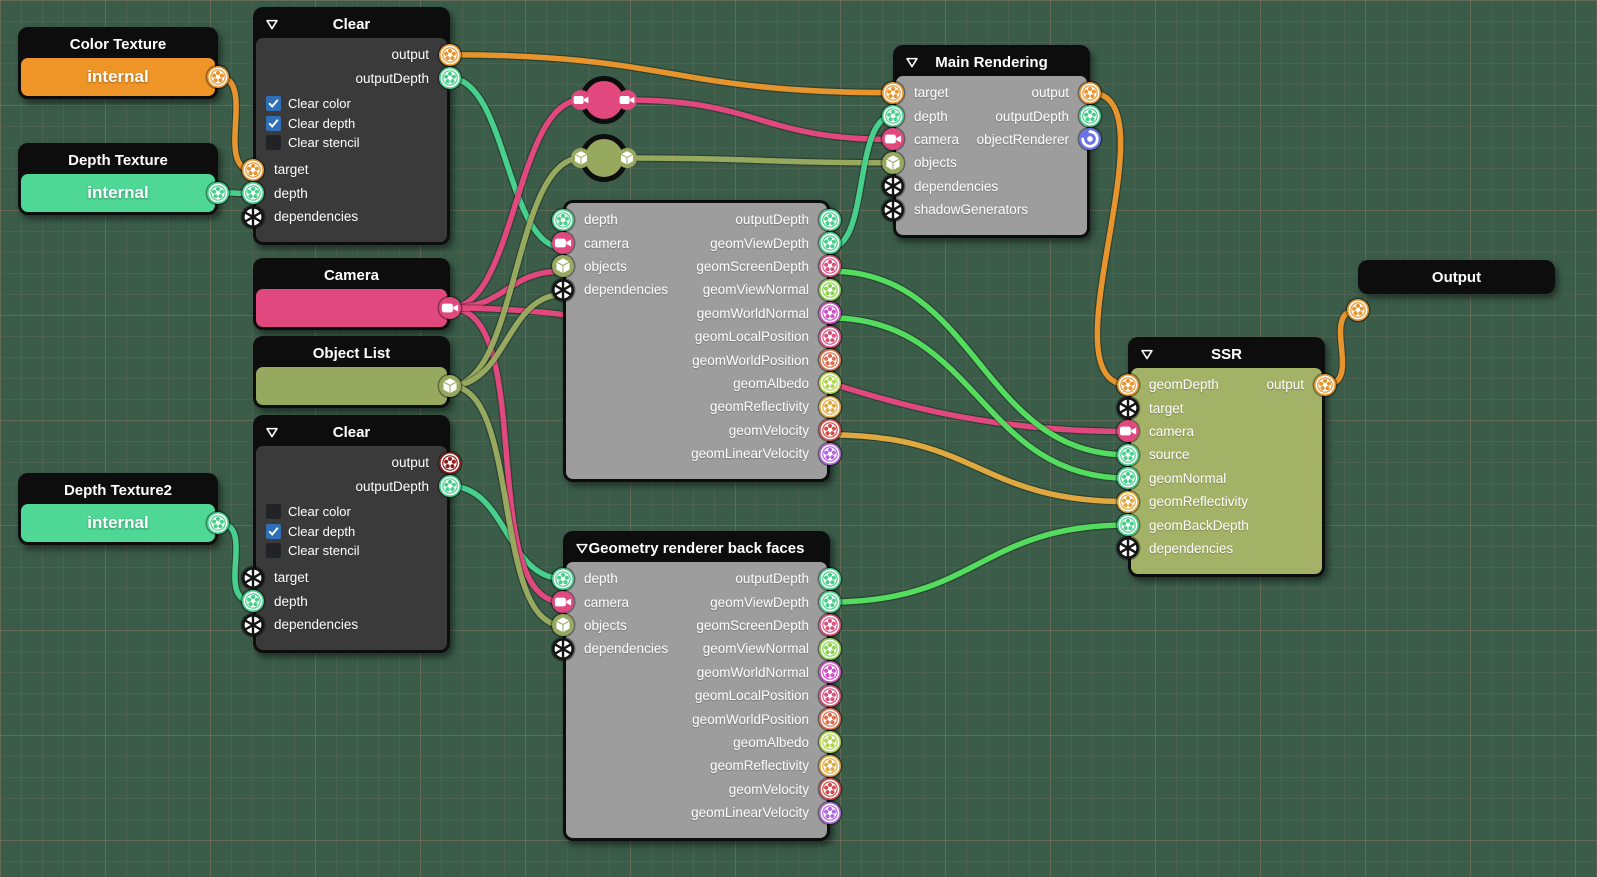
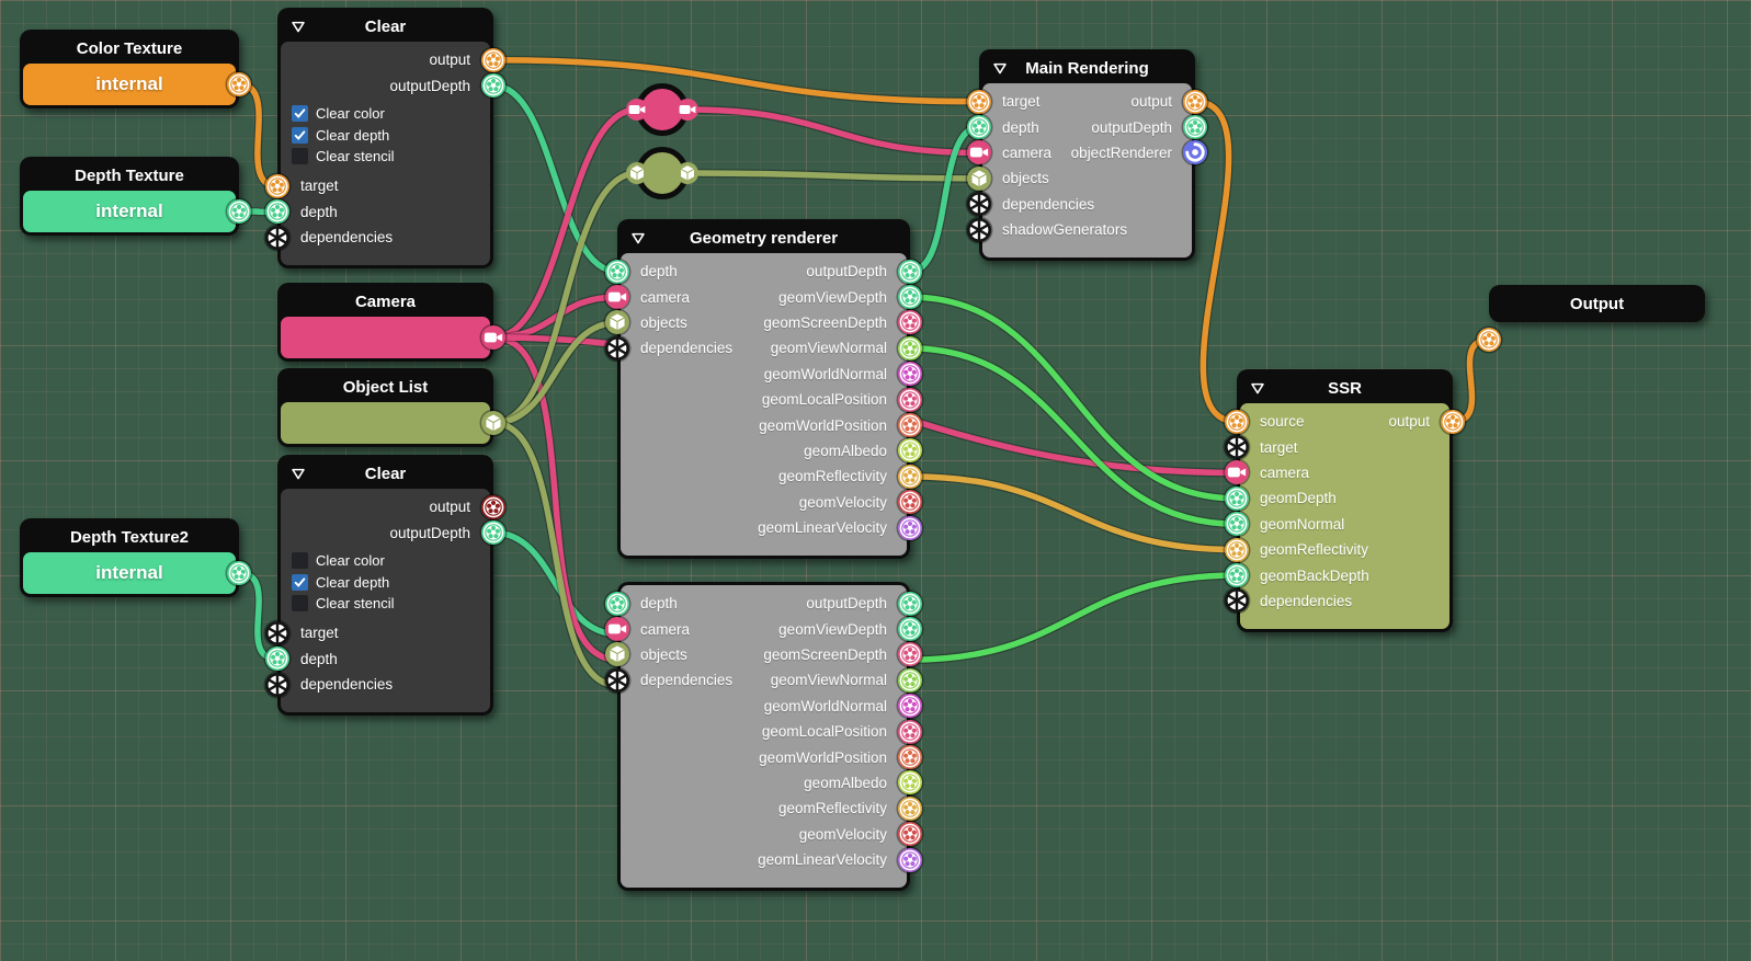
  Color Texture
  internal
  Depth Texture
  internal
  Depth Texture2
  internal
  Clear
  output
  outputDepth
  Clear color
  Clear depth
  Clear stencil
  target
  depth
  dependencies
  Camera
  Object List
  Clear
  output
  outputDepth
  Clear color
  Clear depth
  Clear stencil
  target
  depth
  dependencies
+ Geometry renderer
  depth
  camera
  objects
  dependencies
  outputDepth
  geomViewDepth
  geomScreenDepth
  geomViewNormal
  geomWorldNormal
  geomLocalPosition
  geomWorldPosition
  geomAlbedo
  geomReflectivity
  geomVelocity
  geomLinearVelocity
- Geometry renderer back faces
  depth
  camera
  objects
  dependencies
  outputDepth
  geomViewDepth
  geomScreenDepth
  geomViewNormal
  geomWorldNormal
  geomLocalPosition
  geomWorldPosition
  geomAlbedo
  geomReflectivity
  geomVelocity
  geomLinearVelocity
  Main Rendering
  target
  depth
  camera
  objects
  dependencies
  shadowGenerators
  output
  outputDepth
  objectRenderer
  SSR
- geomDepth
+ source
  target
  camera
- source
+ geomDepth
  geomNormal
  geomReflectivity
  geomBackDepth
  dependencies
  output
  Output
